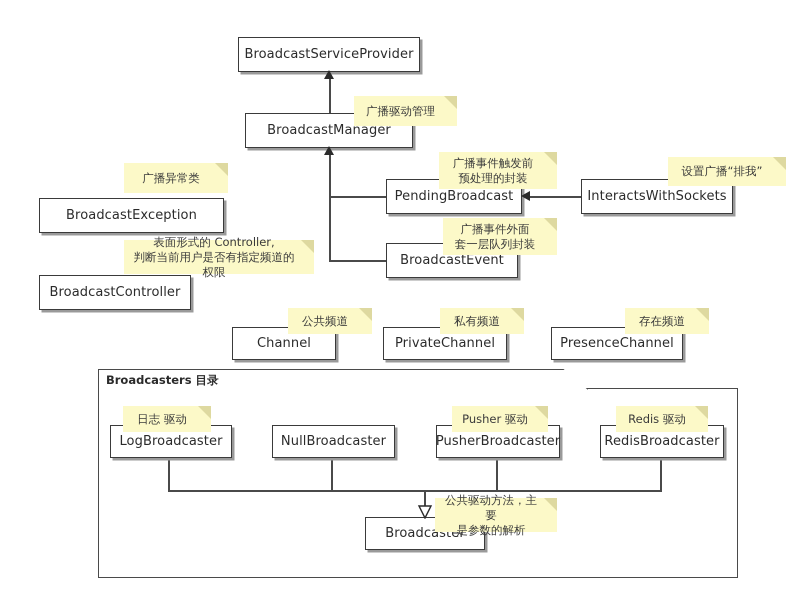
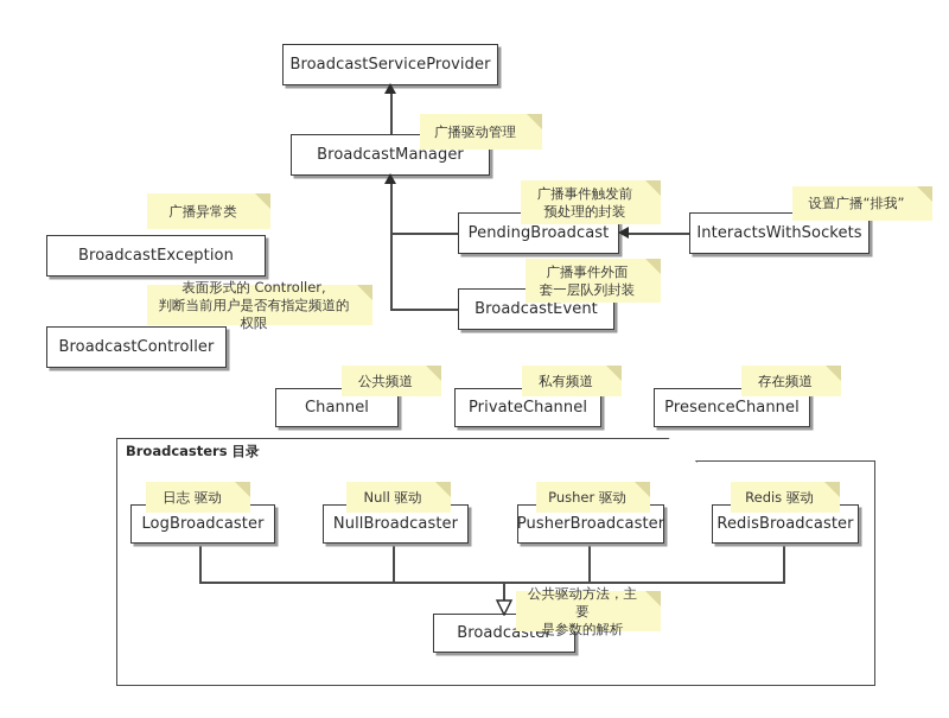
  Broadcasters 目录
  BroadcastServiceProvider
  BroadcastManager
  PendingBroadcast
  InteractsWithSockets
  BroadcastEvent
  BroadcastException
  BroadcastController
  Channel
  PrivateChannel
  PresenceChannel
  LogBroadcaster
  NullBroadcaster
  PusherBroadcaster
  RedisBroadcaster
  Broadcaster
  广播驱动管理
  广播事件触发前
  预处理的封装
  设置广播“排我”
  广播事件外面
  套一层队列封装
  广播异常类
  表面形式的 Controller,
  判断当前用户是否有指定频道的权限
  公共频道
  私有频道
  存在频道
  日志 驱动
+ Null 驱动
  Pusher 驱动
  Redis 驱动
  公共驱动方法，主要
  是参数的解析
